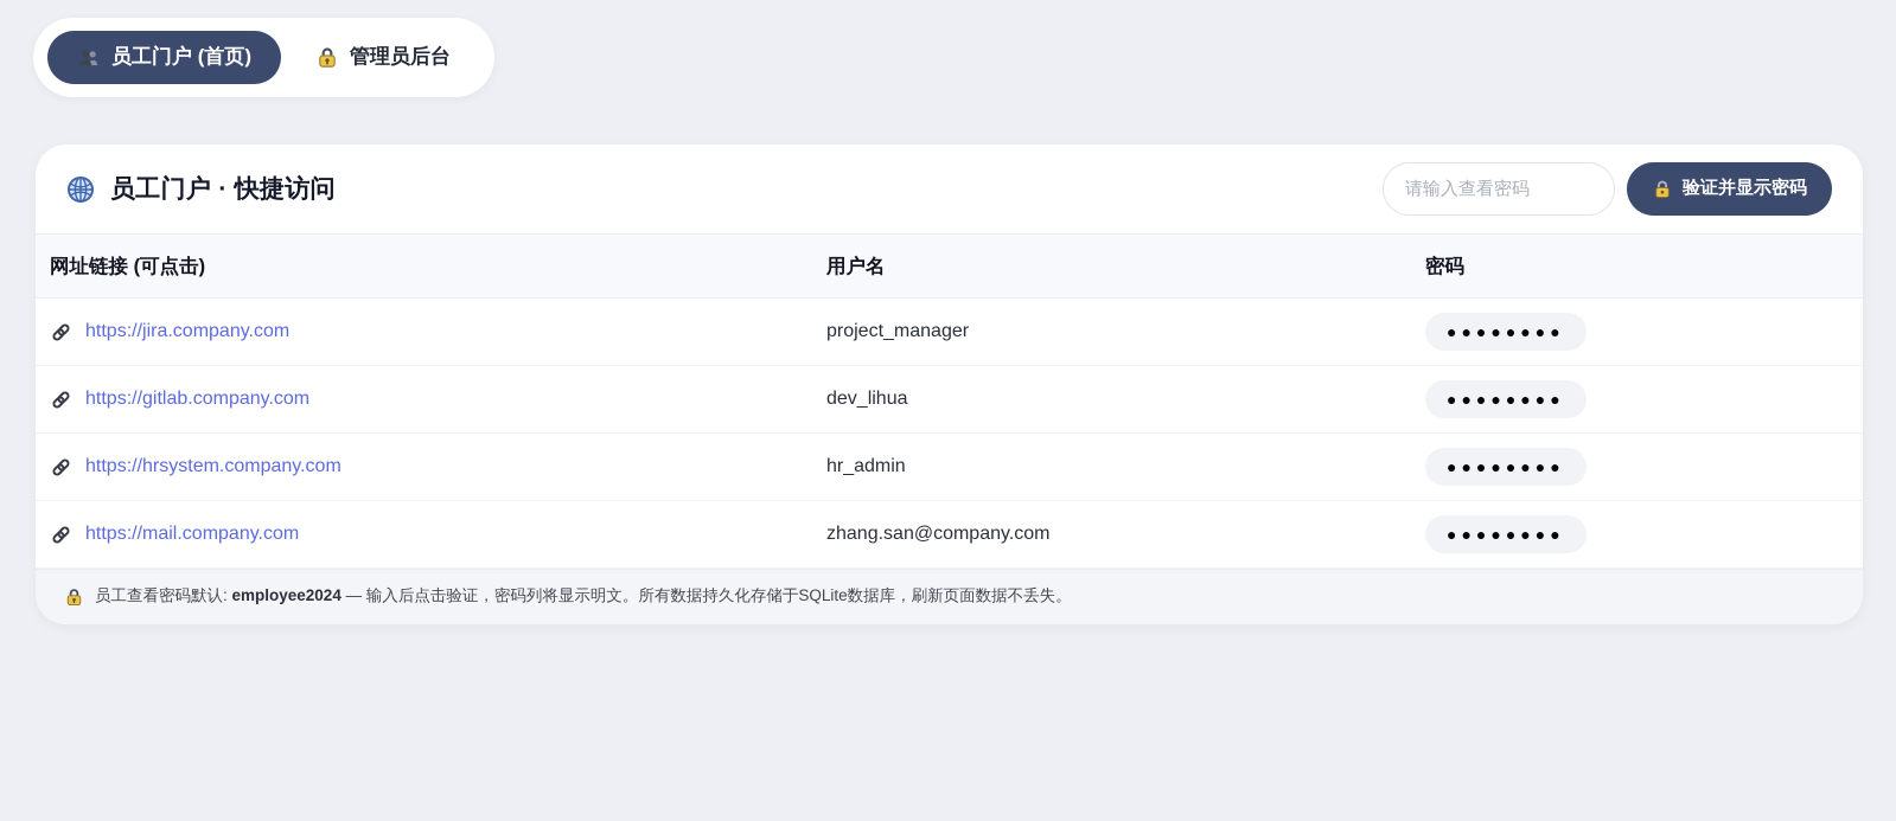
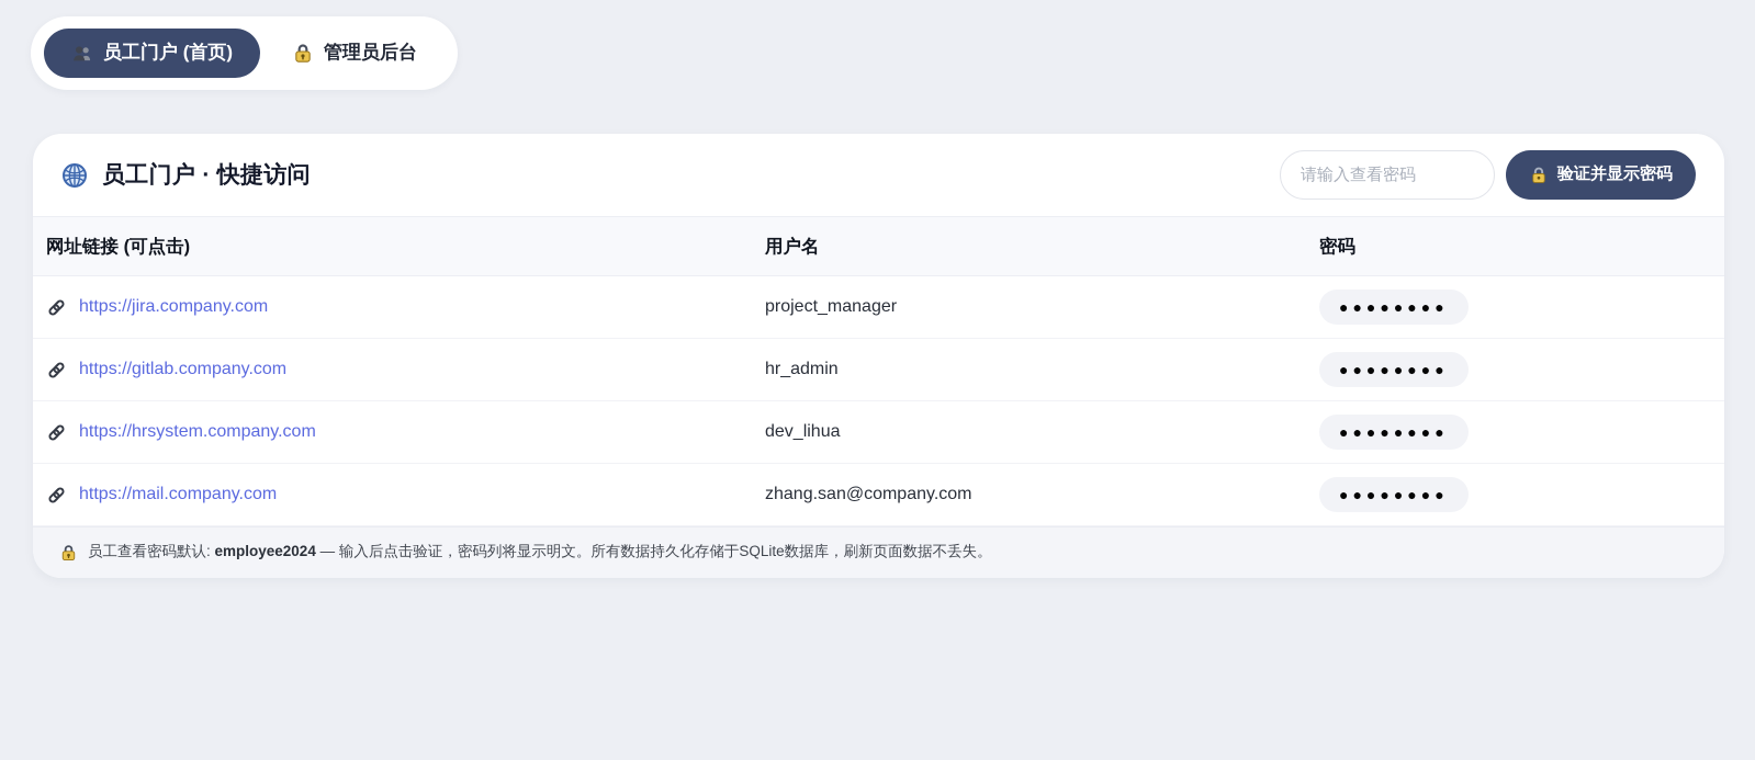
  员工门户 (首页)
  管理员后台
  员工门户 · 快捷访问
  请输入查看密码
  验证并显示密码
  网址链接 (可点击)
  用户名
  密码
  https://jira.company.com
  project_manager
  ●●●●●●●●
  https://gitlab.company.com
- dev_lihua
+ hr_admin
  ●●●●●●●●
  https://hrsystem.company.com
- hr_admin
+ dev_lihua
  ●●●●●●●●
  https://mail.company.com
  zhang.san@company.com
  ●●●●●●●●
  员工查看密码默认: employee2024 — 输入后点击验证，密码列将显示明文。所有数据持久化存储于SQLite数据库，刷新页面数据不丢失。
